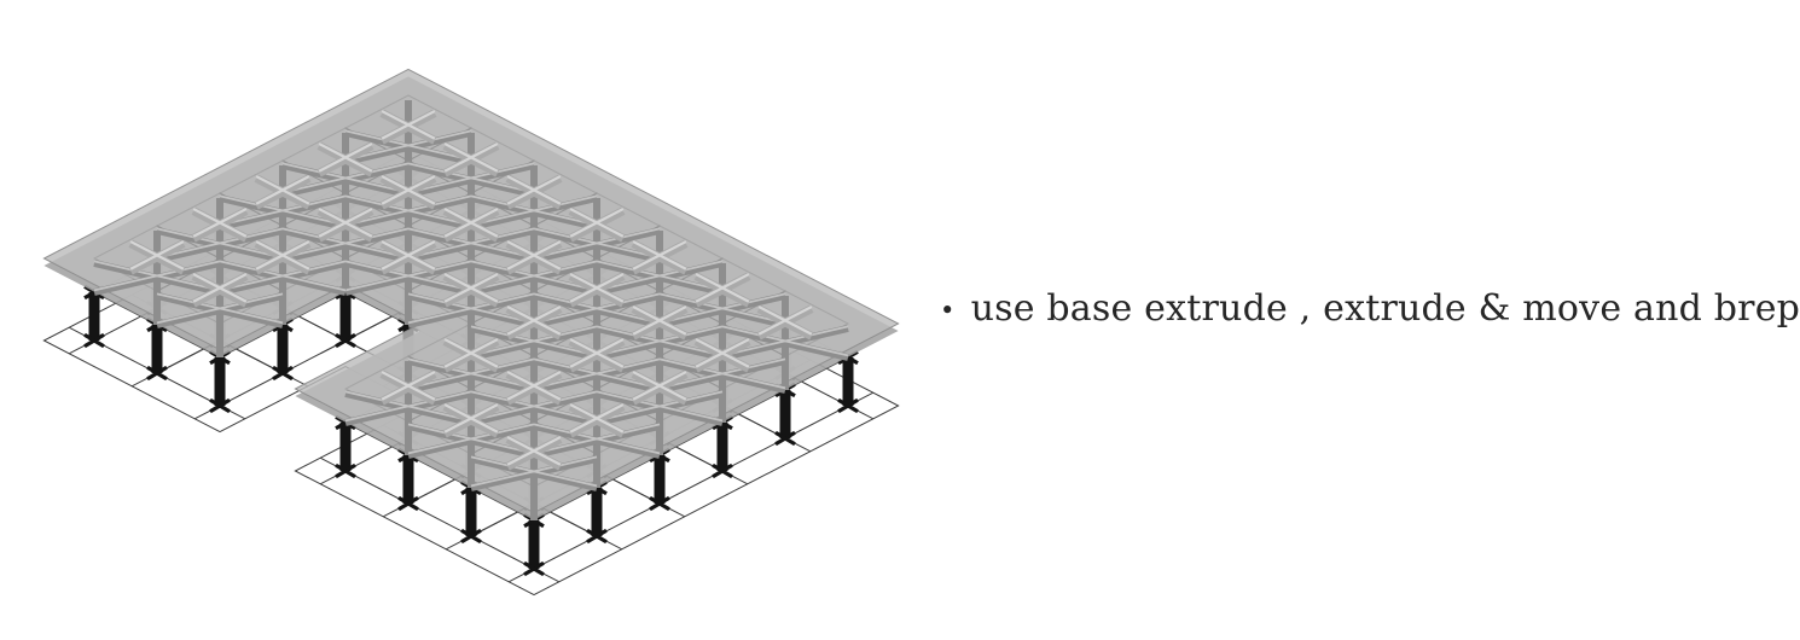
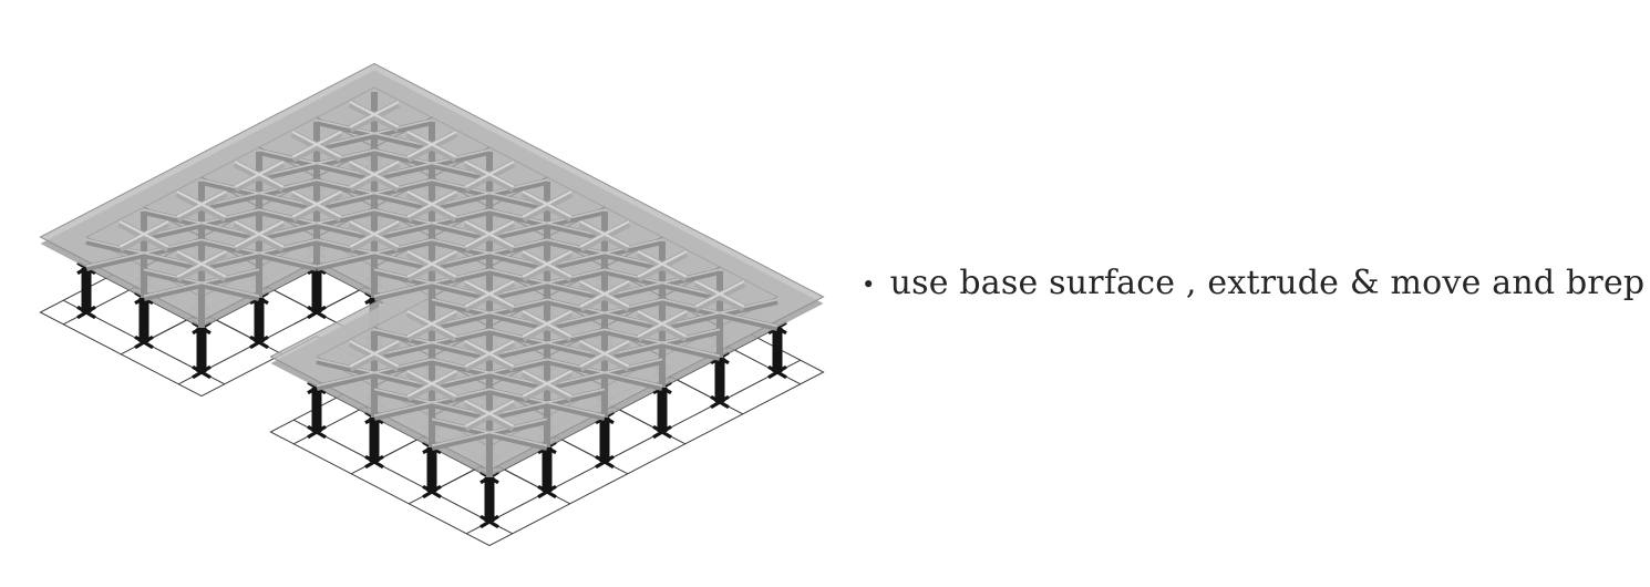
  •
- use base extrude , extrude & move and brep
+ use base surface , extrude & move and brep
